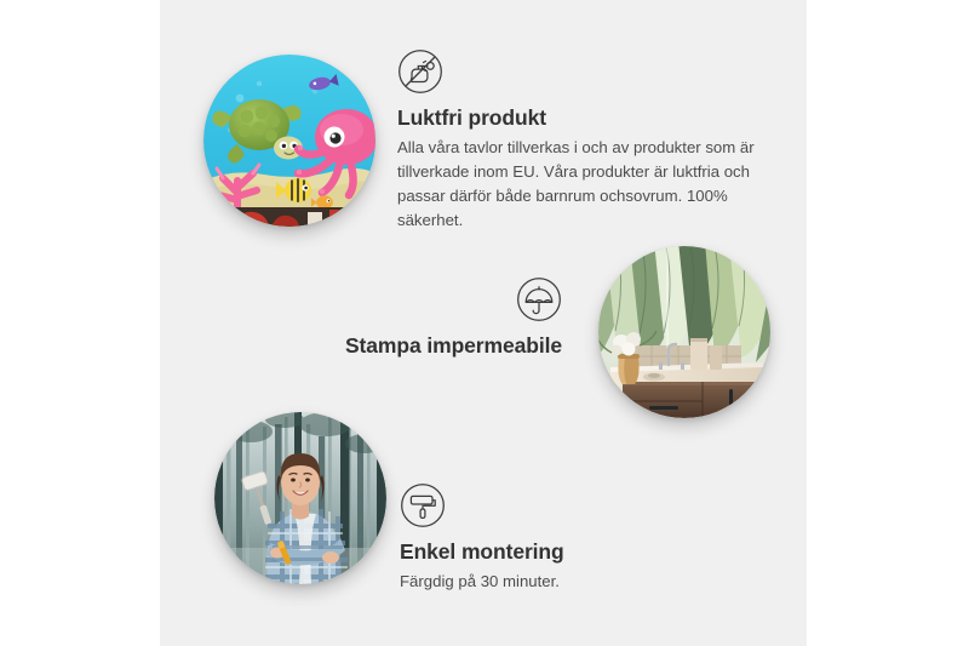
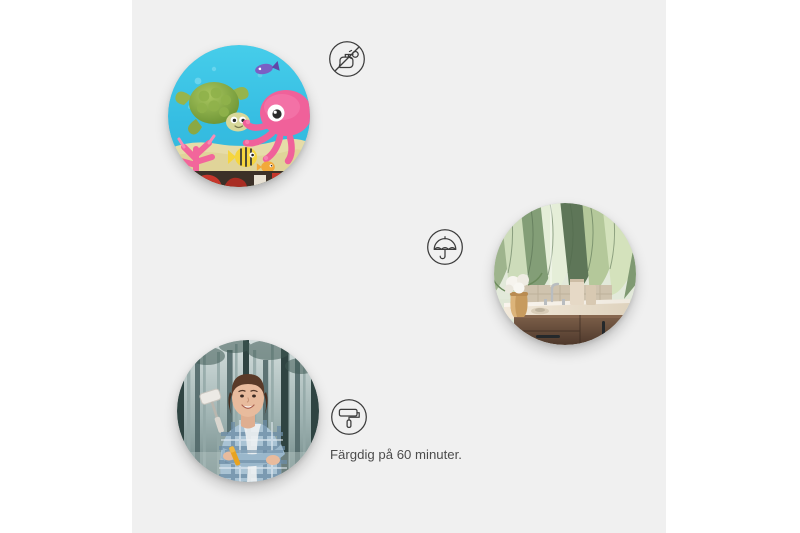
- Luktfri produkt
- Alla våra tavlor tillverkas i och av produkter som är tillverkade inom EU. Våra produkter är luktfria och passar därför både barnrum ochsovrum. 100% säkerhet.
- Stampa impermeabile
- Enkel montering
- Färgdig på 30 minuter.
+ Färgdig på 60 minuter.
